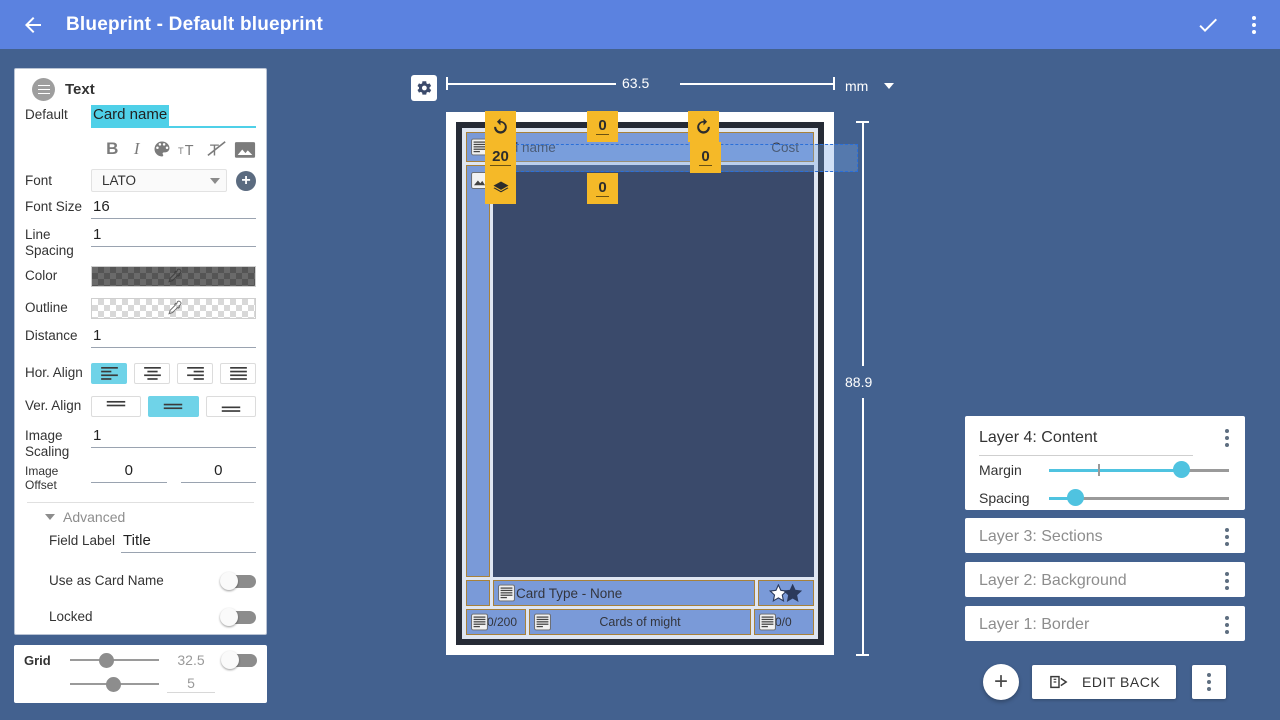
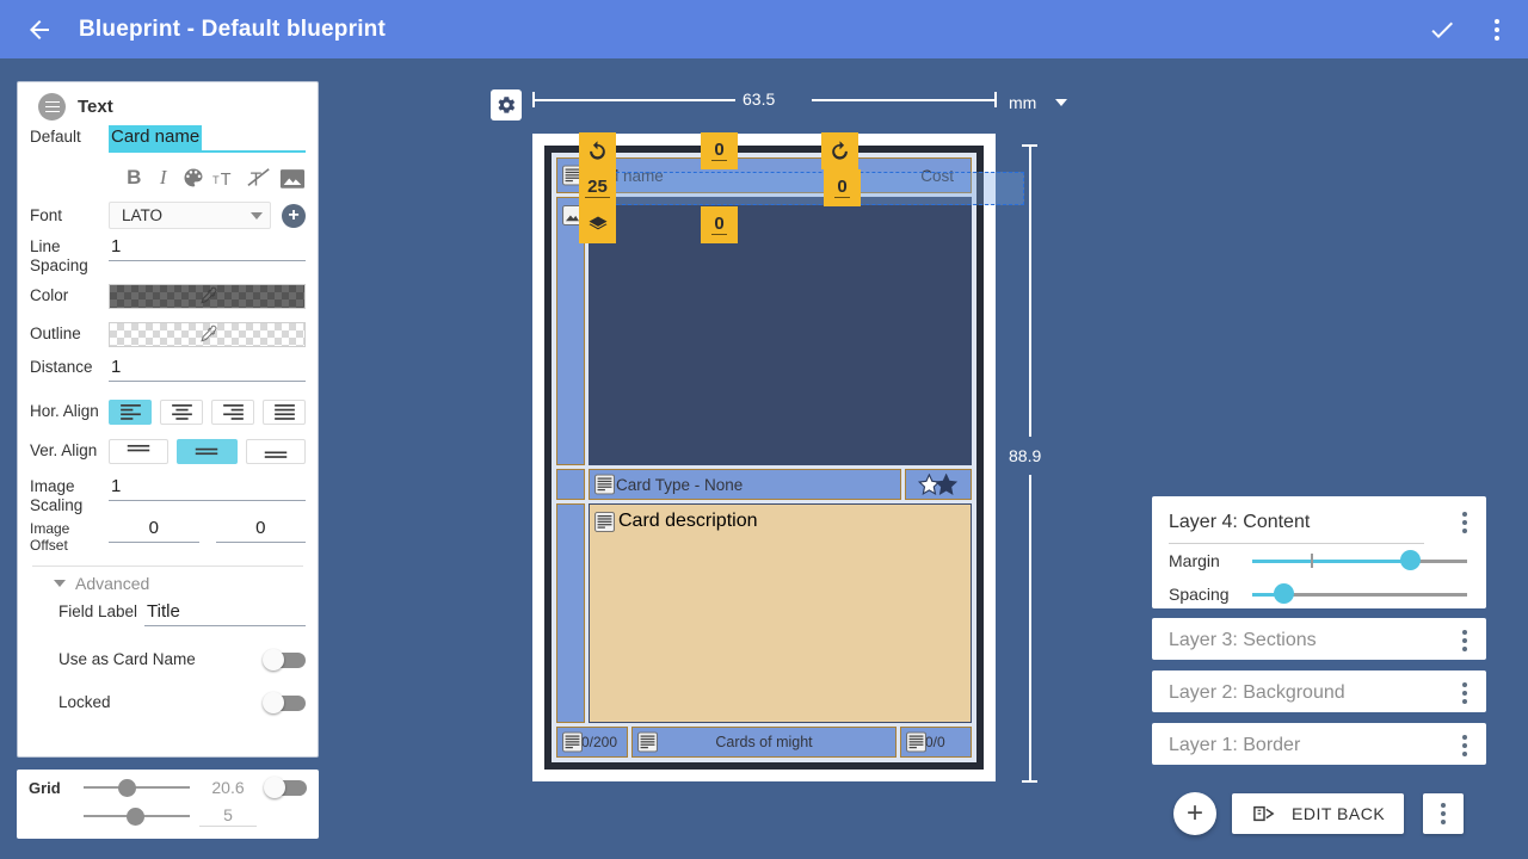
  Blueprint - Default blueprint
  Text
  Default
  Card name
  B
  I
  T
  T
  Font
  LATO
  +
- Font Size
- 16
  Line Spacing
  1
  Color
  Outline
  Distance
  1
  Hor. Align
  Ver. Align
  Image Scaling
  1
  Image Offset
  0
  0
  Advanced
  Field Label
  Title
  Use as Card Name
  Locked
  Grid
- 32.5
+ 20.6
  5
  63.5
  88.9
  mm
  Cost
  Card Type - None
+ Card description
  0/200
  Cards of might
  0/0
  0
- 20
+ 25
  0
  0
  Layer 4: Content
  Margin
  Spacing
  Layer 3: Sections
  Layer 2: Background
  Layer 1: Border
  +
  EDIT BACK
